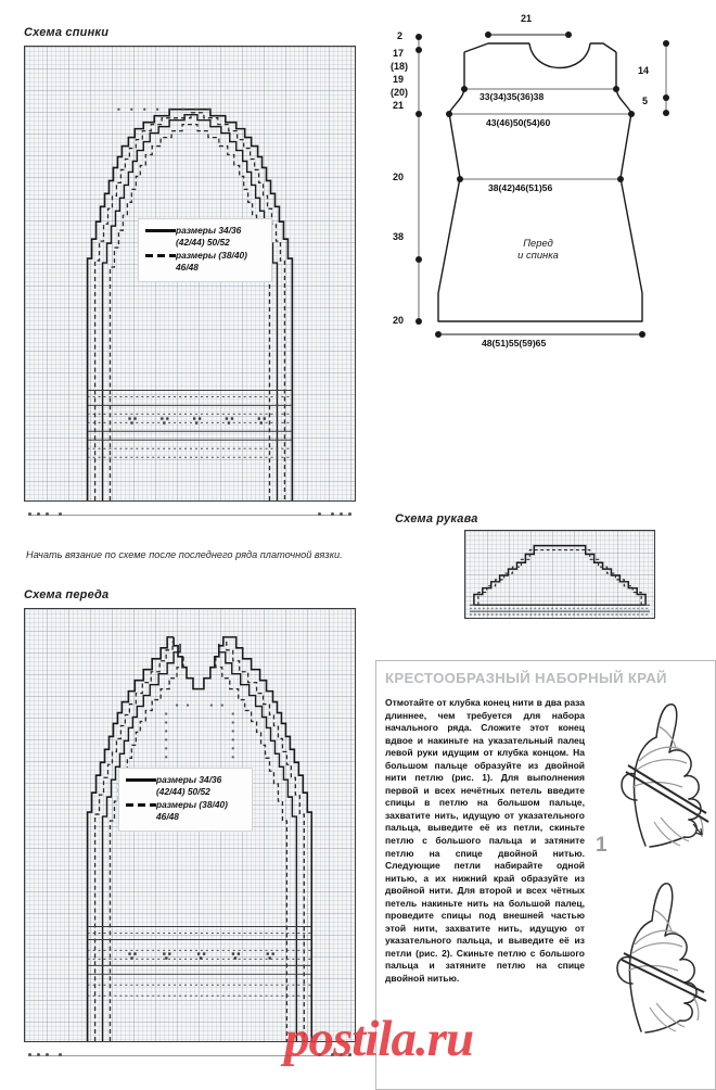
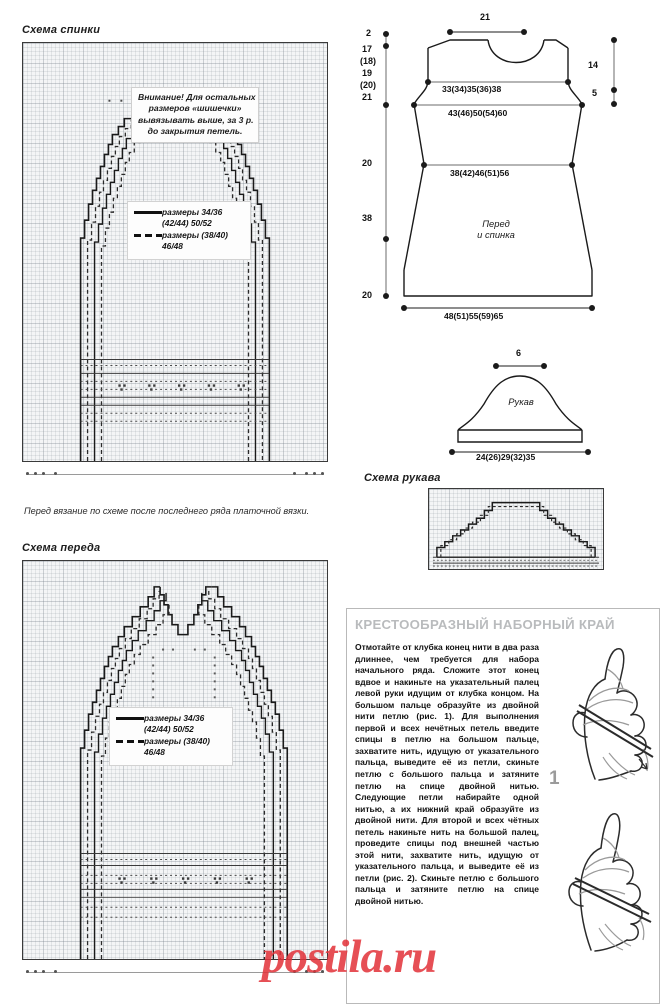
  Схема спинки
+ Внимание! Для остальных
+ размеров «шишечки»
+ вывязывать выше, за 3 р.
+ до закрытия петель.
  размеры 34/36
  (42/44) 50/52
  размеры (38/40)
  46/48
- Начать вязание по схеме после последнего ряда платочной вязки.
+ Перед вязание по схеме после последнего ряда платочной вязки.
  Схема переда
  размеры 34/36
  (42/44) 50/52
  размеры (38/40)
  46/48
  21
  33(34)35(36)38
  43(46)50(54)60
  38(42)46(51)56
  48(51)55(59)65
  Перед
  и спинка
  2
  17
  (18)
  19
  (20)
  21
  20
  38
  20
  14
  5
+ 6
+ Рукав
+ 24(26)29(32)35
  Схема рукава
  КРЕСТООБРАЗНЫЙ НАБОРНЫЙ КРАЙ
  Отмотайте от клубка конец нити в два раза длиннее, чем требуется для набора начального ряда. Сложите этот конец вдвое и накиньте на указательный палец левой руки идущим от клубка концом. На большом пальце образуйте из двойной нити петлю (рис. 1). Для выполнения первой и всех нечётных петель введите спицы в петлю на большом пальце, захватите нить, идущую от указательного пальца, выведите её из петли, скиньте петлю с большого пальца и затяните петлю на спице двойной нитью. Следующие петли набирайте одной нитью, а их нижний край образуйте из двойной нити. Для второй и всех чётных петель накиньте нить на большой палец, проведите спицы под внешней частью этой нити, захватите нить, идущую от указательного пальца, и выведите её из петли (рис. 2). Скиньте петлю с большого пальца и затяните петлю на спице двойной нитью.
  1
  postila.ru
